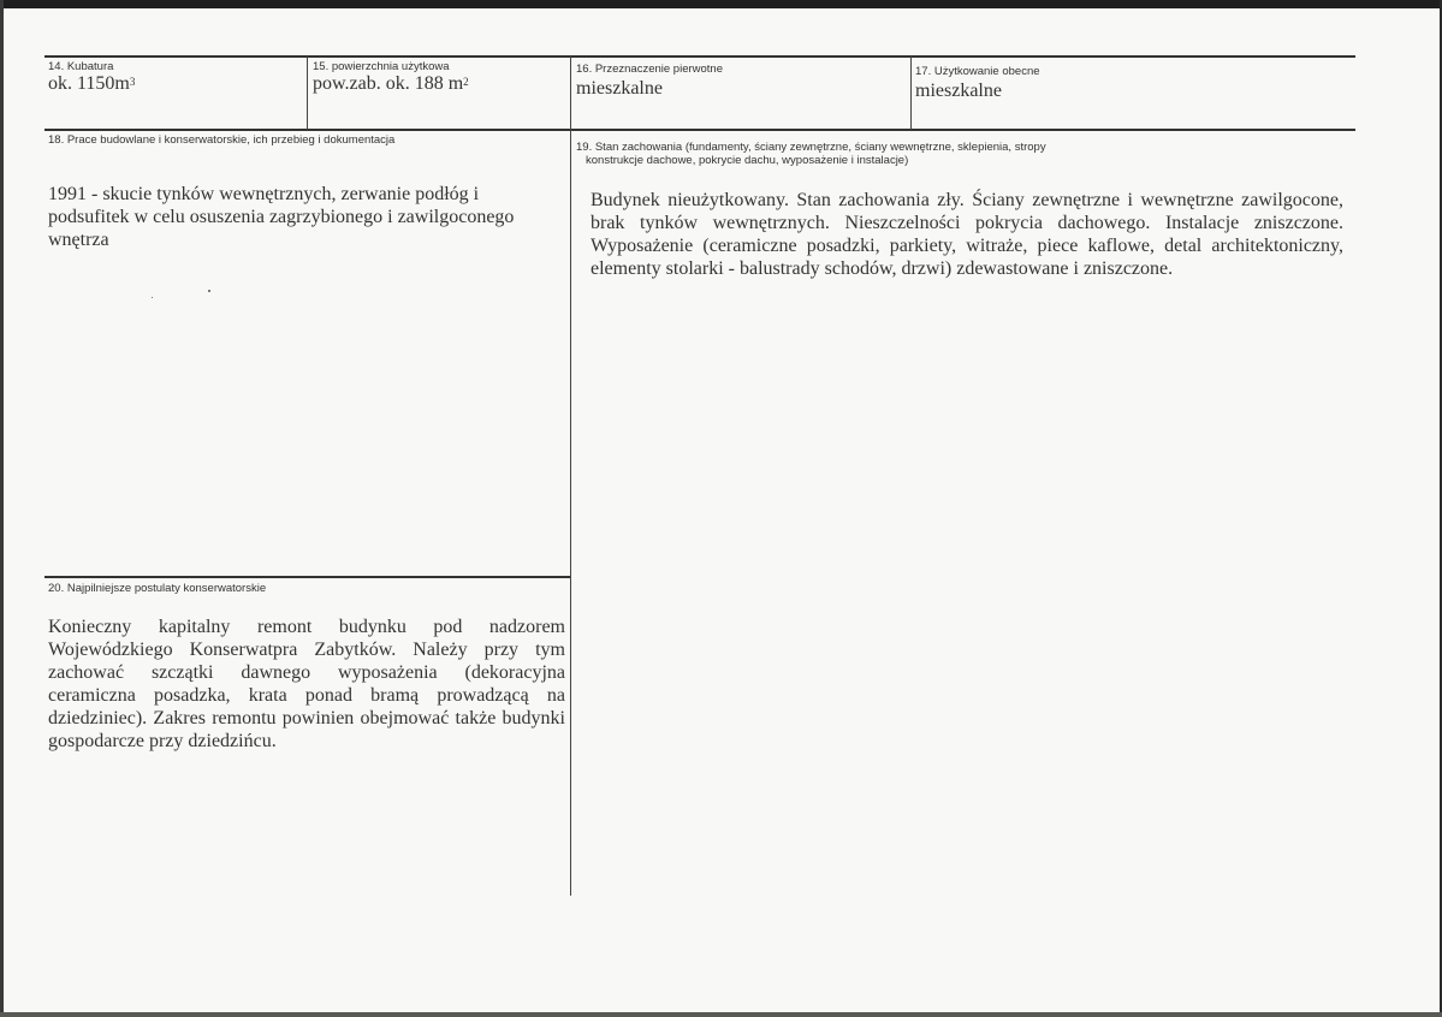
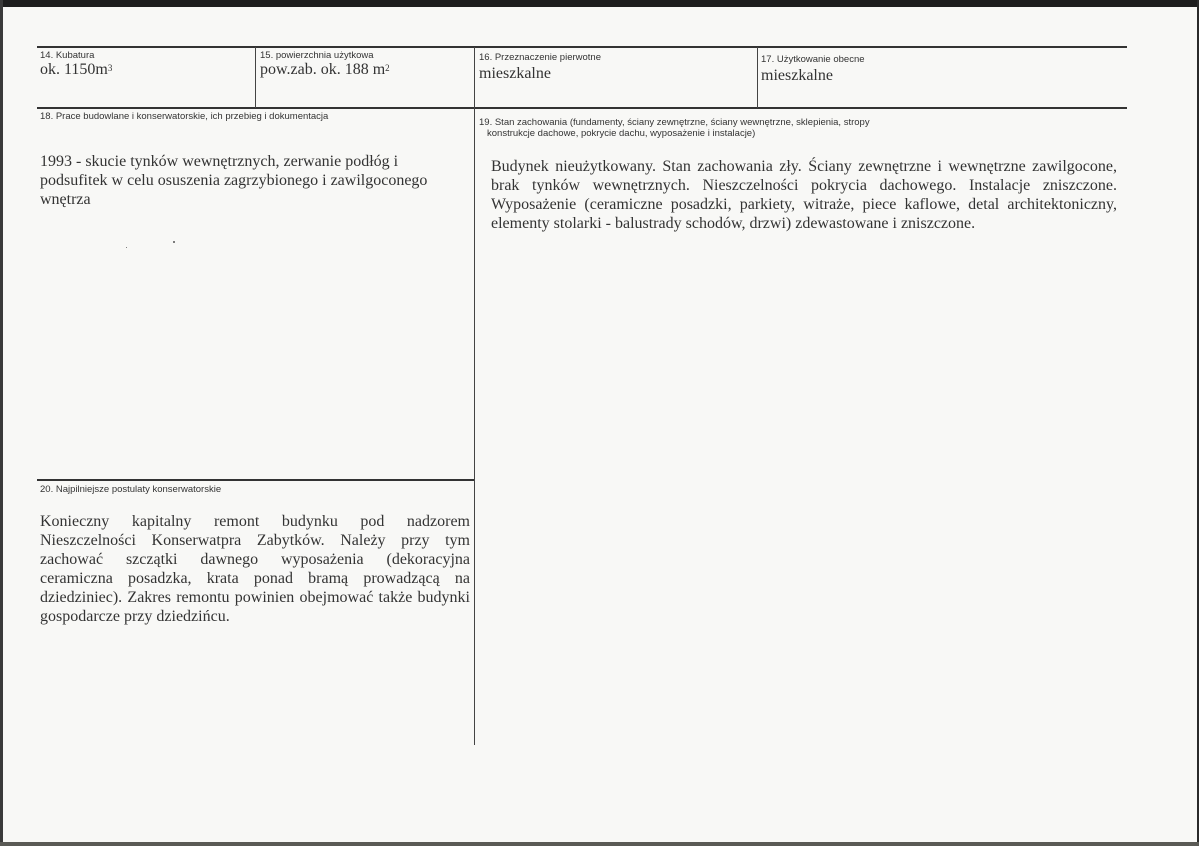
  14. Kubatura
  ok. 1150m3
  15. powierzchnia użytkowa
  pow.zab. ok. 188 m2
  16. Przeznaczenie pierwotne
  mieszkalne
  17. Użytkowanie obecne
  mieszkalne
  18. Prace budowlane i konserwatorskie, ich przebieg i dokumentacja
- 1991 - skucie tynków wewnętrznych, zerwanie podłóg i podsufitek w celu osuszenia zagrzybionego i zawilgoconego wnętrza
+ 1993 - skucie tynków wewnętrznych, zerwanie podłóg i podsufitek w celu osuszenia zagrzybionego i zawilgoconego wnętrza
  19. Stan zachowania (fundamenty, ściany zewnętrzne, ściany wewnętrzne, sklepienia, stropy
  konstrukcje dachowe, pokrycie dachu, wyposażenie i instalacje)
  Budynek nieużytkowany. Stan zachowania zły. Ściany zewnętrzne i wewnętrzne zawilgocone, brak tynków wewnętrznych. Nieszczelności pokrycia dachowego. Instalacje zniszczone. Wyposażenie (ceramiczne posadzki, parkiety, witraże, piece kaflowe, detal architektoniczny, elementy stolarki - balustrady schodów, drzwi) zdewastowane i zniszczone.
  20. Najpilniejsze postulaty konserwatorskie
- Konieczny kapitalny remont budynku pod nadzorem Wojewódzkiego Konserwatpra Zabytków. Należy przy tym zachować szczątki dawnego wyposażenia (dekoracyjna ceramiczna posadzka, krata ponad bramą prowadzącą na dziedziniec). Zakres remontu powinien obejmować także budynki gospodarcze przy dziedzińcu.
+ Konieczny kapitalny remont budynku pod nadzorem Nieszczelności Konserwatpra Zabytków. Należy przy tym zachować szczątki dawnego wyposażenia (dekoracyjna ceramiczna posadzka, krata ponad bramą prowadzącą na dziedziniec). Zakres remontu powinien obejmować także budynki gospodarcze przy dziedzińcu.
